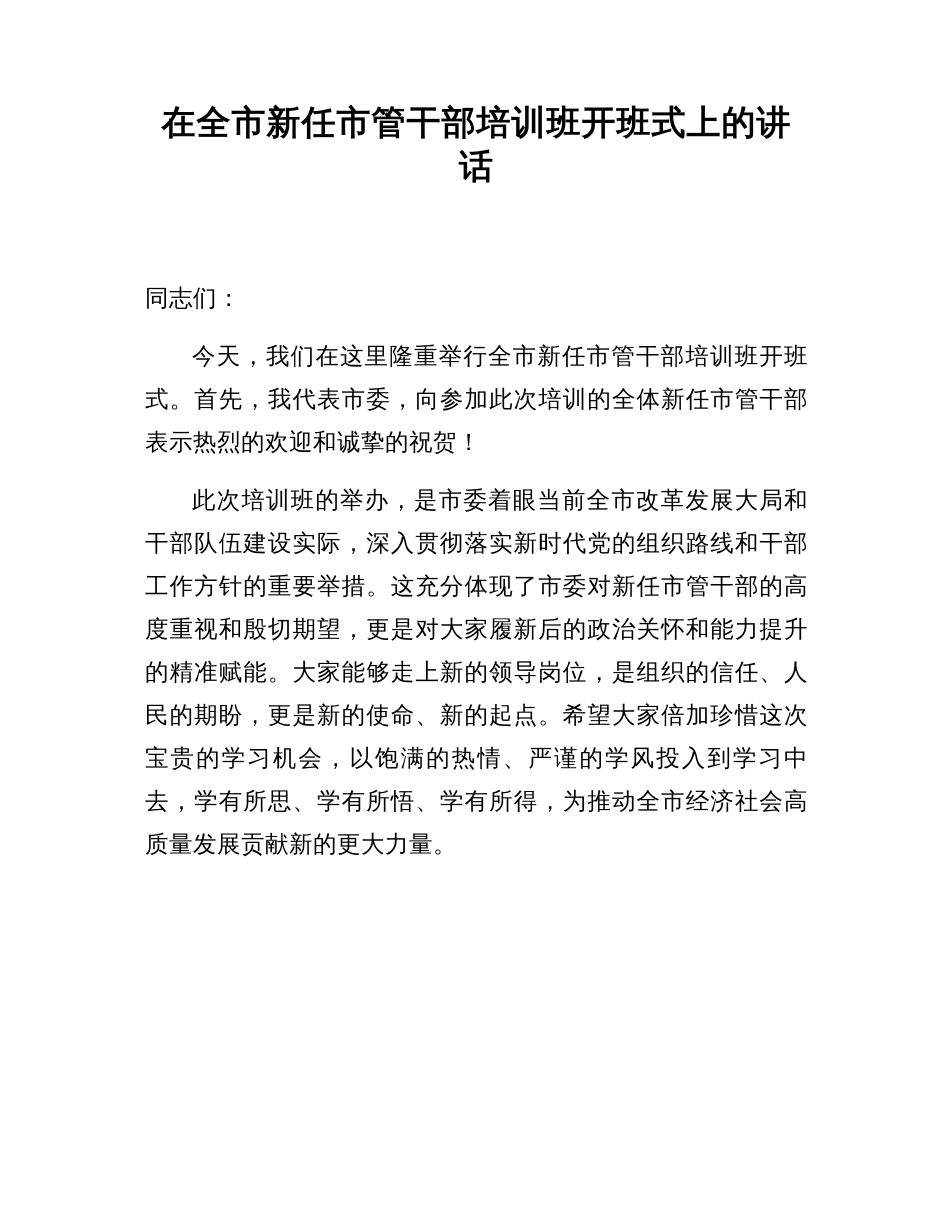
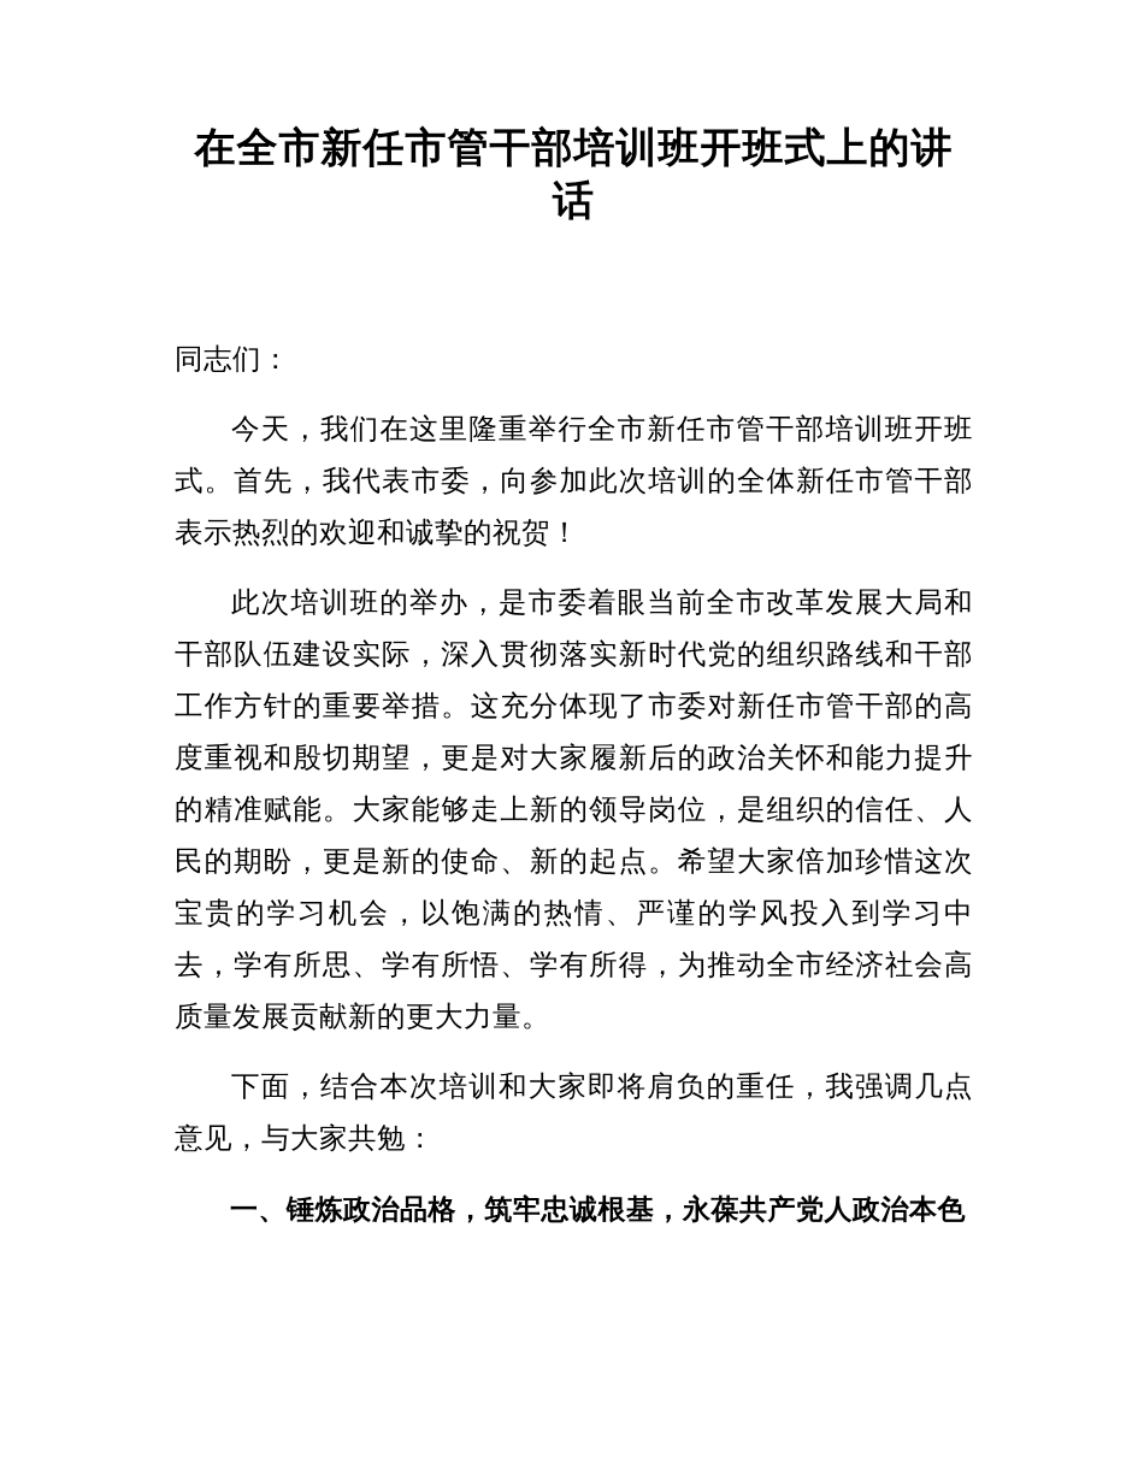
  在全市新任市管干部培训班开班式上的讲话
  同志们：
  今天，我们在这里隆重举行全市新任市管干部培训班开班式。首先，我代表市委，向参加此次培训的全体新任市管干部表示热烈的欢迎和诚挚的祝贺！
  此次培训班的举办，是市委着眼当前全市改革发展大局和干部队伍建设实际，深入贯彻落实新时代党的组织路线和干部工作方针的重要举措。这充分体现了市委对新任市管干部的高度重视和殷切期望，更是对大家履新后的政治关怀和能力提升的精准赋能。大家能够走上新的领导岗位，是组织的信任、人民的期盼，更是新的使命、新的起点。希望大家倍加珍惜这次宝贵的学习机会，以饱满的热情、严谨的学风投入到学习中去，学有所思、学有所悟、学有所得，为推动全市经济社会高质量发展贡献新的更大力量。
+ 下面，结合本次培训和大家即将肩负的重任，我强调几点意见，与大家共勉：
+ 一、锤炼政治品格，筑牢忠诚根基，永葆共产党人政治本色
